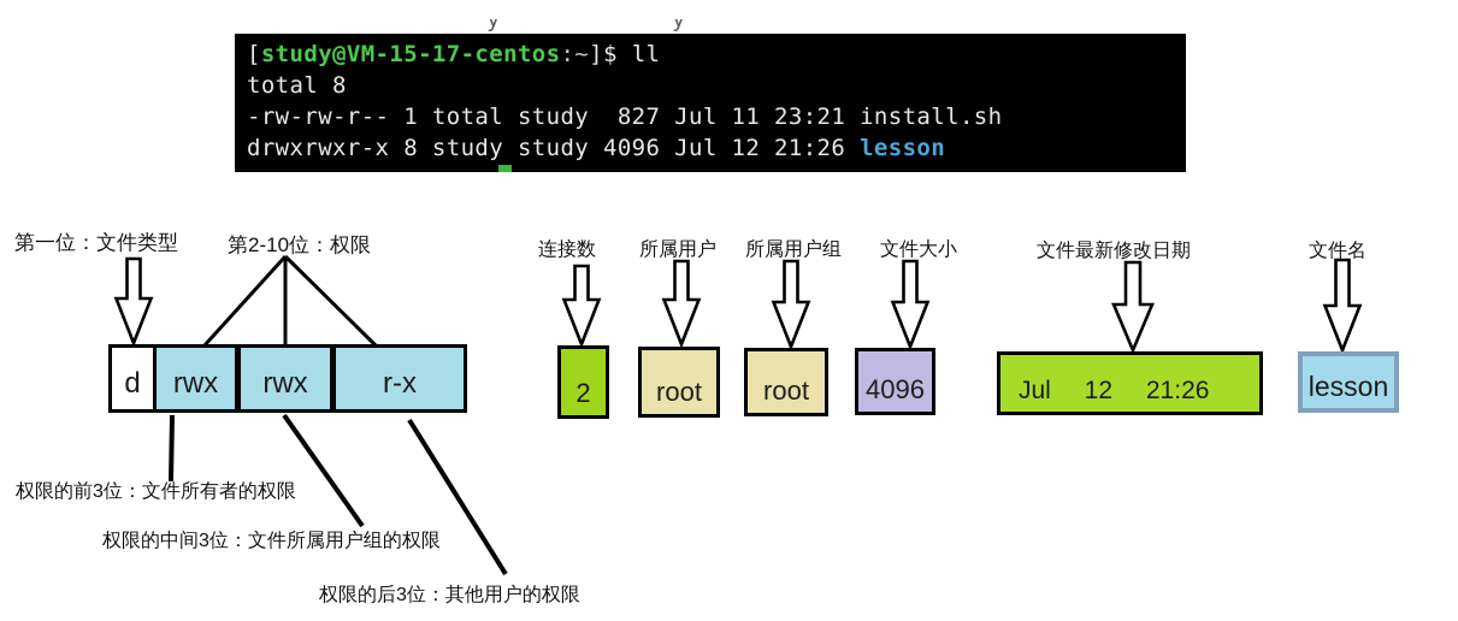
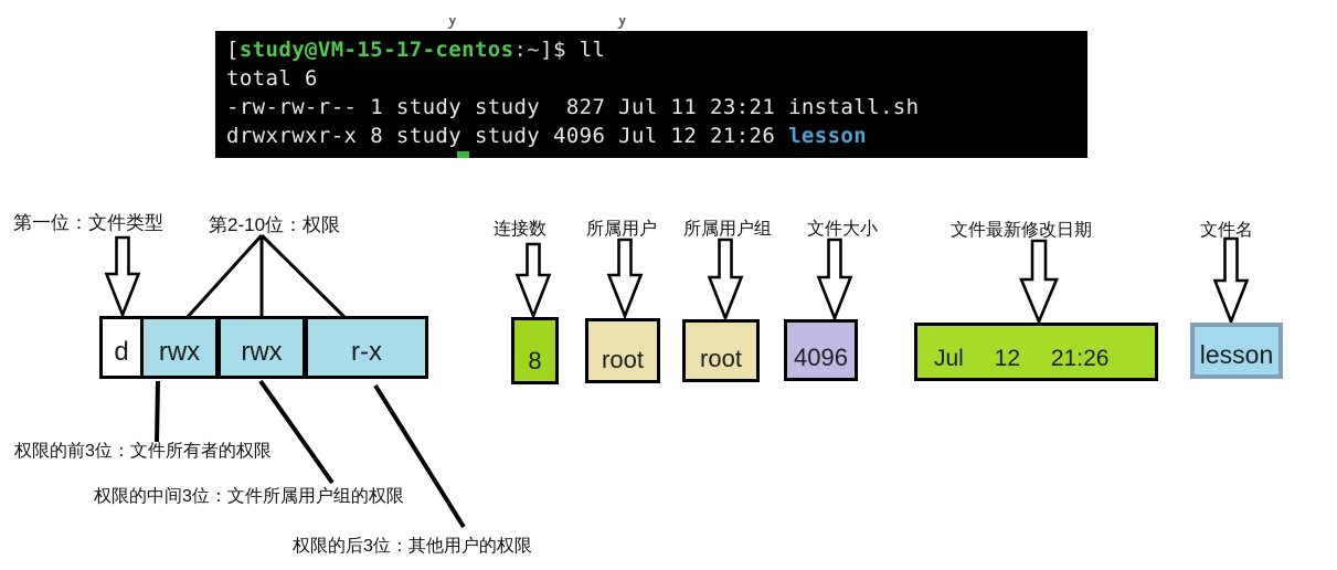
  y y
  [study@VM-15-17-centos:~]$ ll
- total 8
+ total 6
- -rw-rw-r-- 1 total study 827 Jul 11 23:21 install.sh
+ -rw-rw-r-- 1 study study 827 Jul 11 23:21 install.sh
  drwxrwxr-x 8 study study 4096 Jul 12 21:26 lesson
  第一位：文件类型
  第2-10位：权限
  连接数
  所属用户
  所属用户组
  文件大小
  文件最新修改日期
  文件名
  d
  rwx
  rwx
  r-x
- 2
+ 8
  root
  root
  4096
  Jul 12 21:26
  lesson
  权限的前3位：文件所有者的权限
  权限的中间3位：文件所属用户组的权限
  权限的后3位：其他用户的权限
